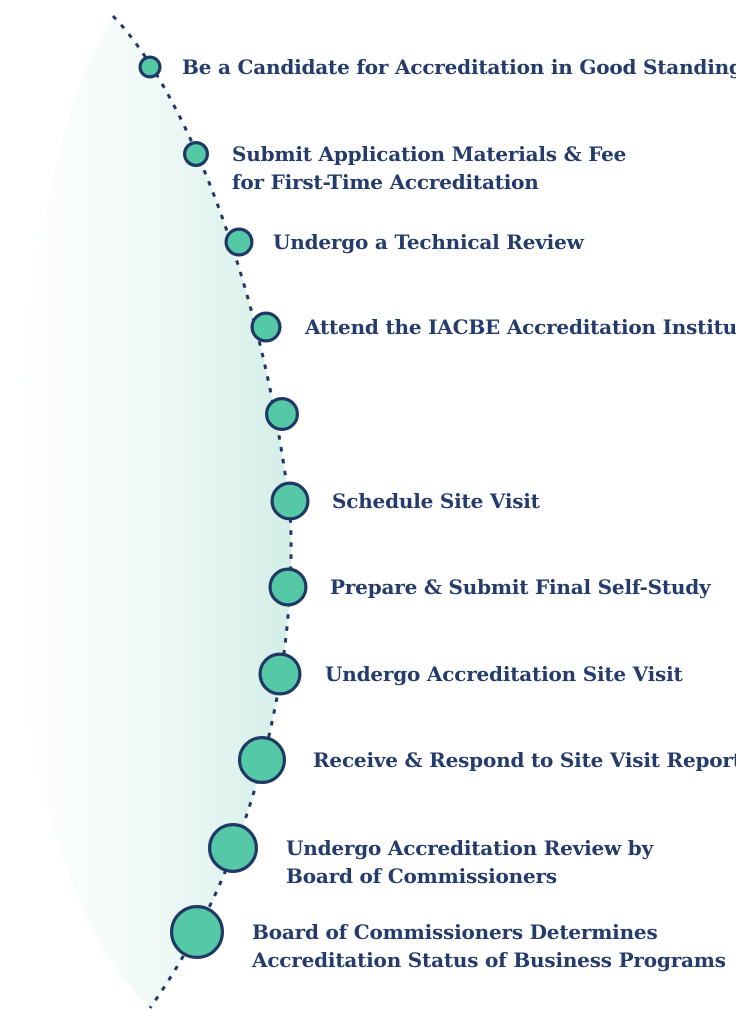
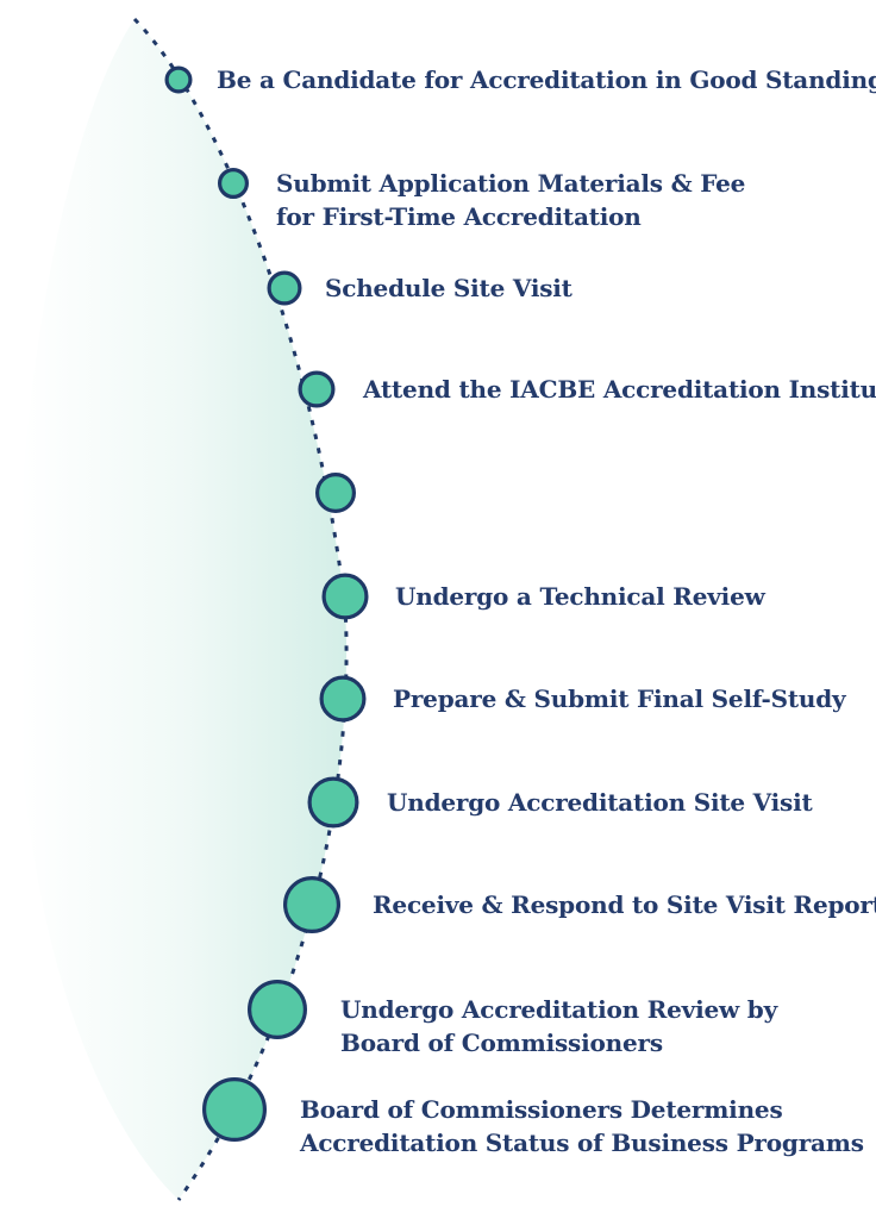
  Be a Candidate for Accreditation in Good Standin
  Submit Application Materials & Fee
  for First-Time Accreditation
- Undergo a Technical Review
+ Schedule Site Visit
  Attend the IACBE Accreditation Institu
- Schedule Site Visit
+ Undergo a Technical Review
  Prepare & Submit Final Self-Study
  Undergo Accreditation Site Visit
  Receive & Respond to Site Visit Repor
  Undergo Accreditation Review by
  Board of Commissioners
  Board of Commissioners Determines
  Accreditation Status of Business Programs
